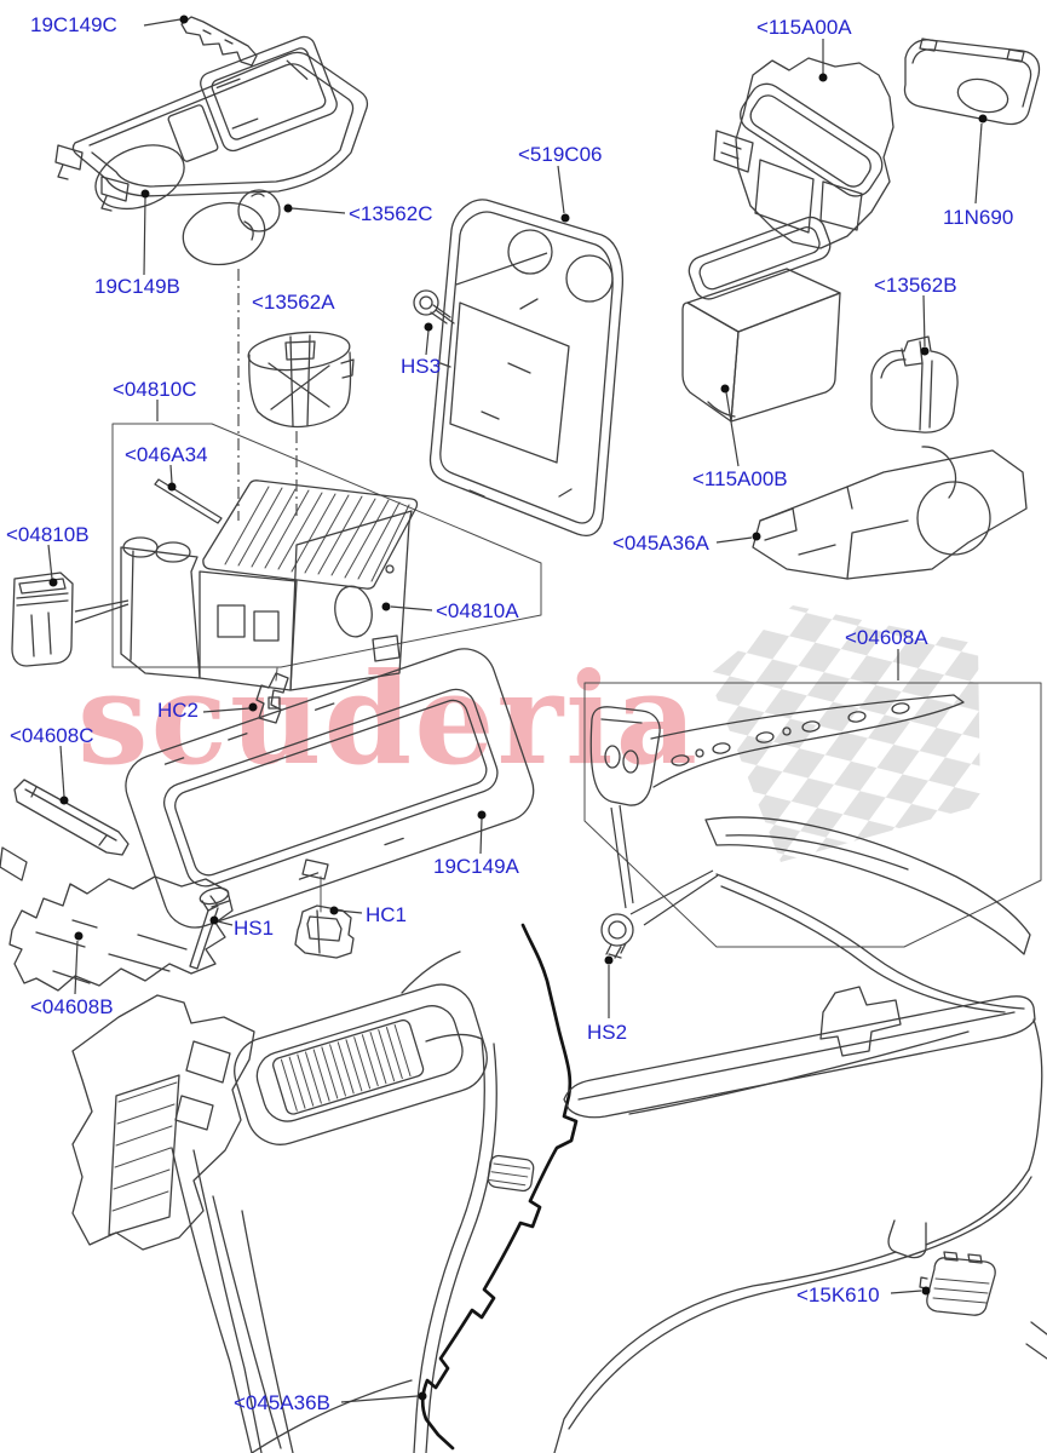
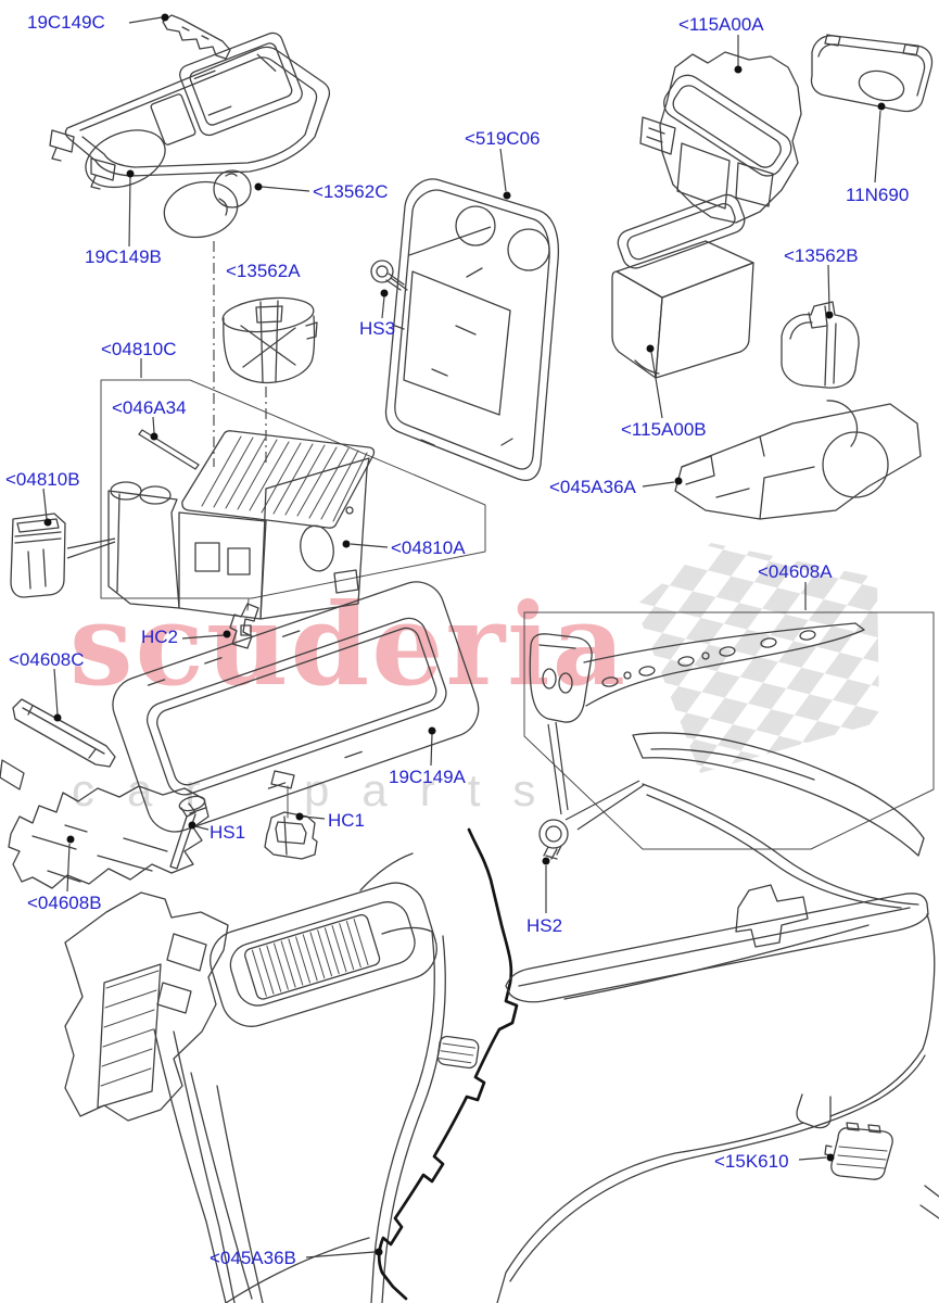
  sceria
+ car parts
  19C149C
  <115A00A
  11N690
  <519C06
  <13562C
  19C149B
  <13562A
  HS3
  <04810C
  <046A34
  <04810B
  <04810A
  <115A00B
  <13562B
  <045A36A
  <04608A
  HC2
  <04608C
  19C149A
  HS1
  HC1
  <04608B
  HS2
  <15K610
  <045A36B
